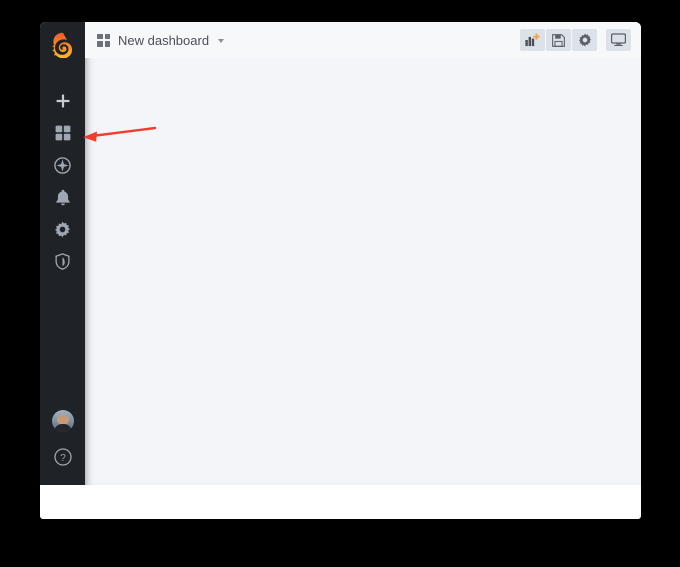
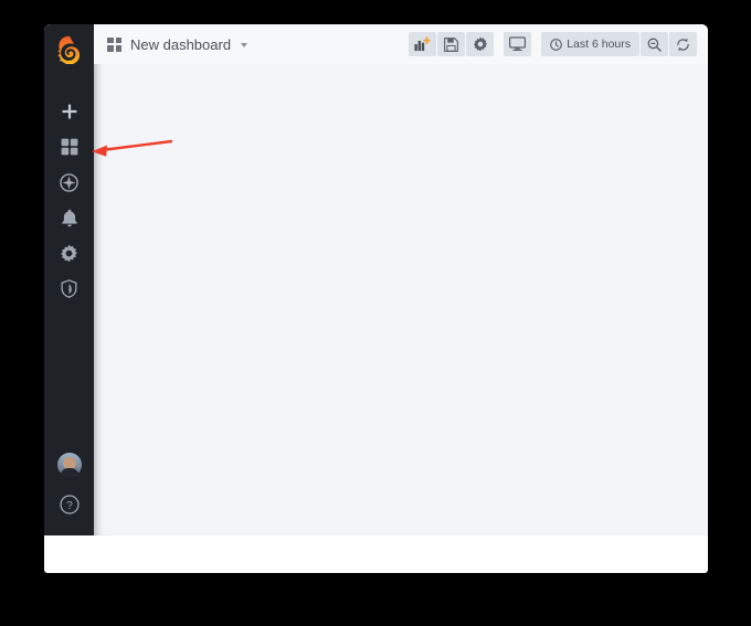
  ?
  New dashboard
+ Last 6 hours
